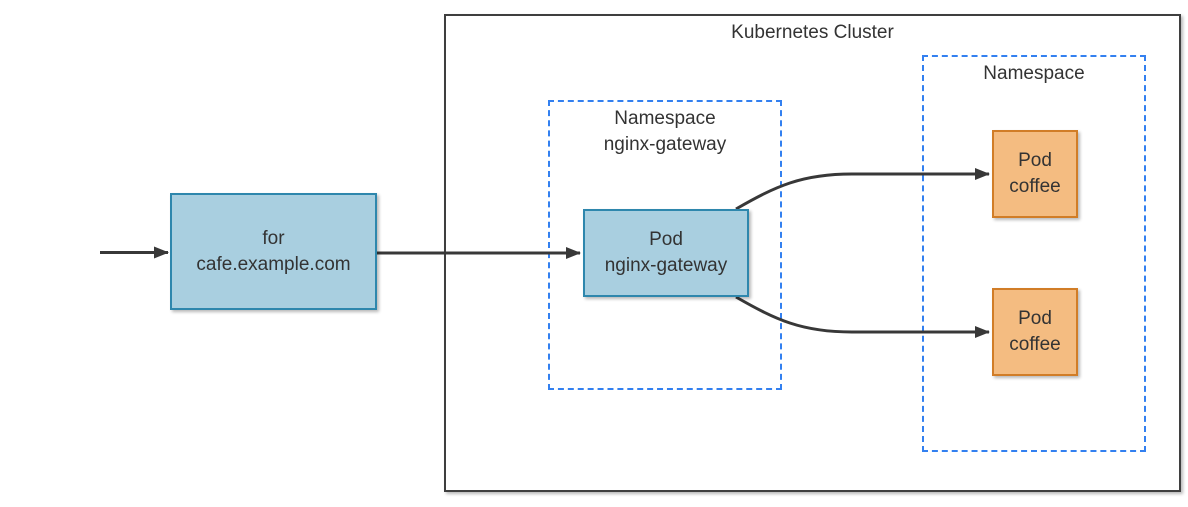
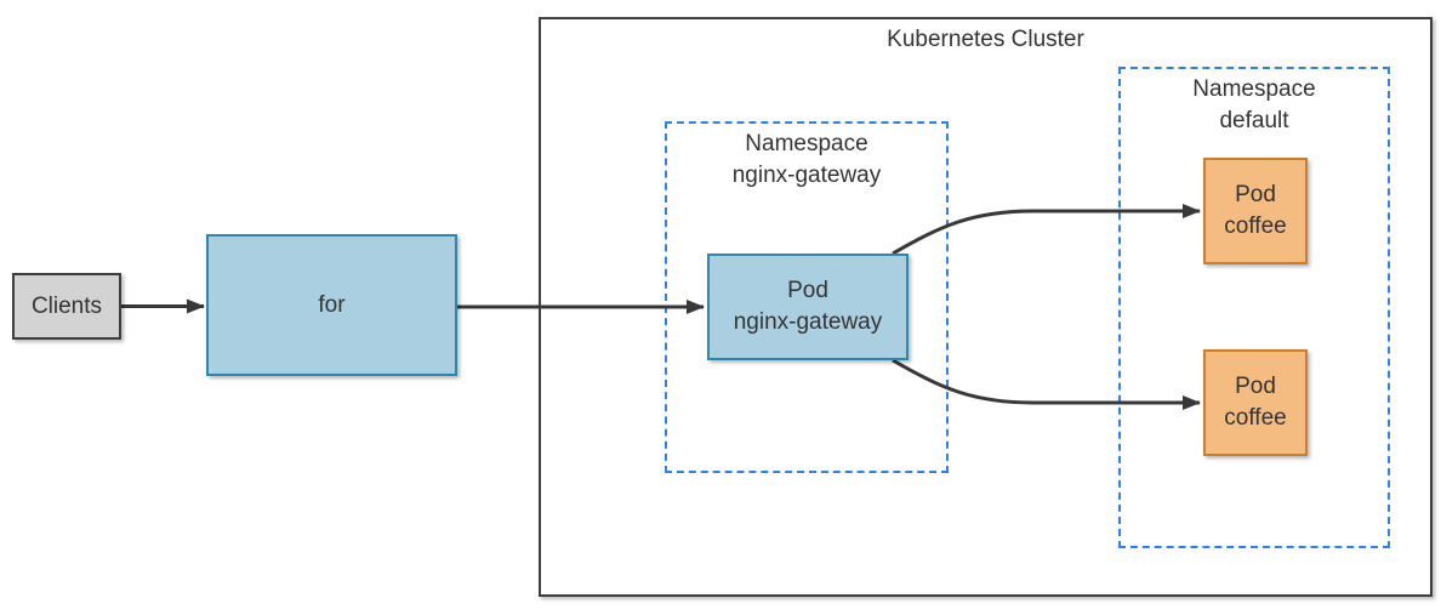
  Kubernetes Cluster
  Namespace
  nginx-gateway
  Namespace
+ default
+ Clients
  for
- cafe.example.com
  Pod
  nginx-gateway
  Pod
  coffee
  Pod
  coffee
